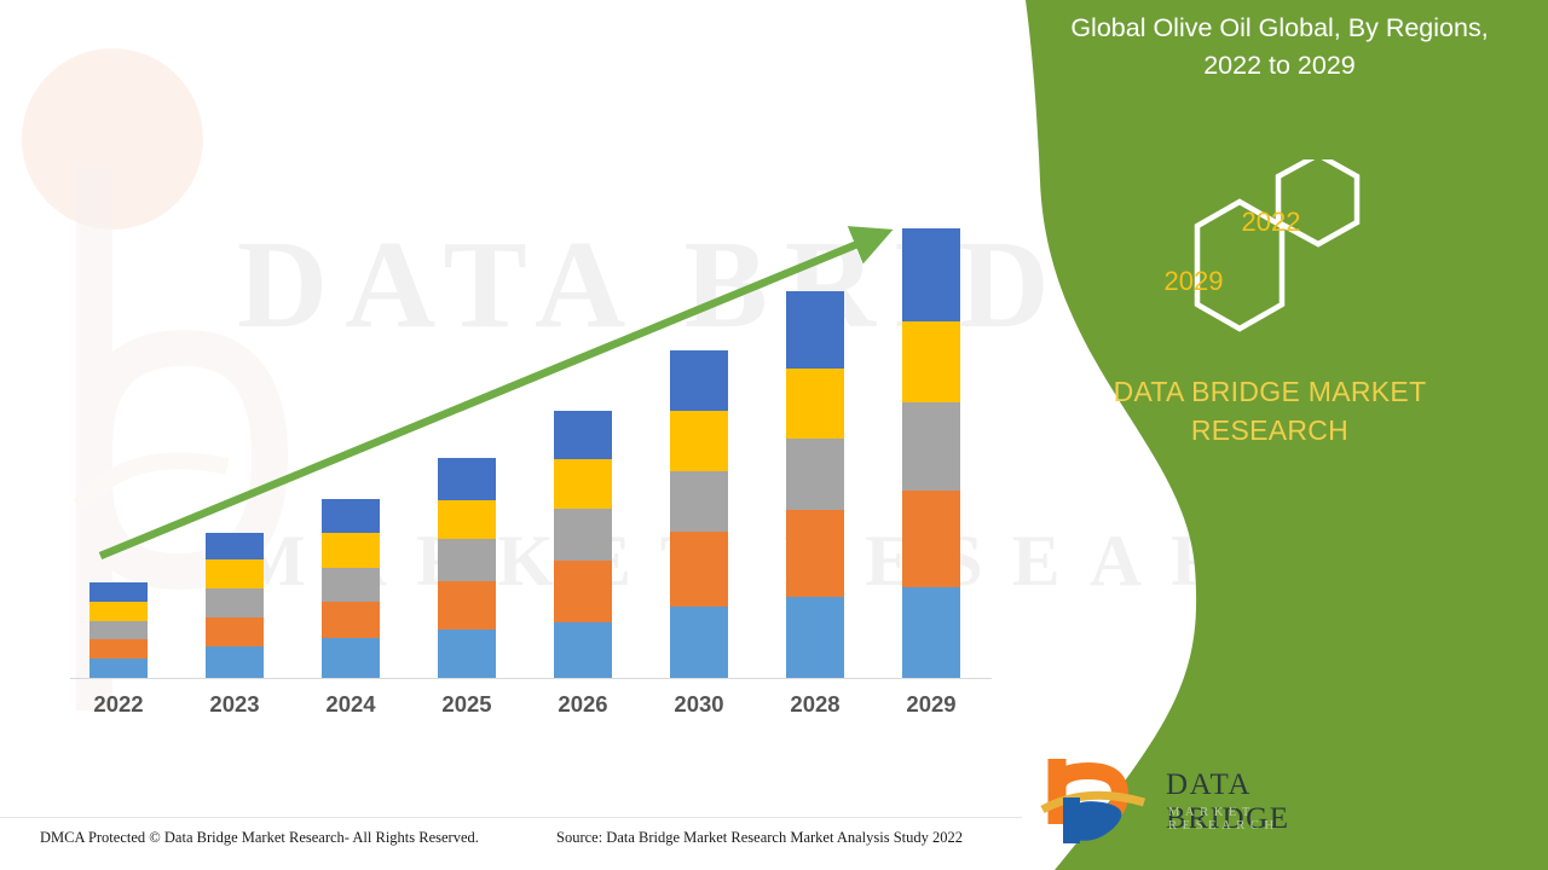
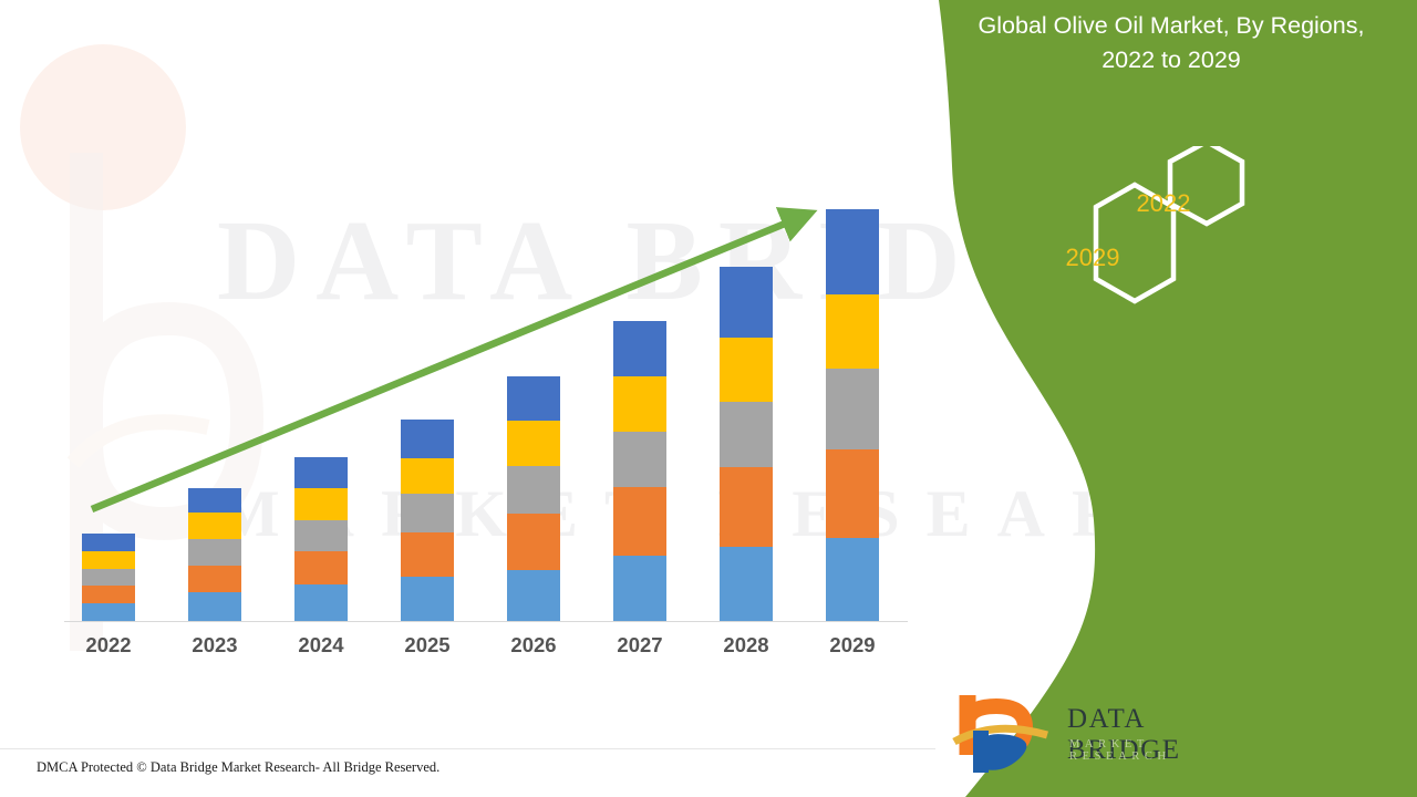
  DATA BRD
  2022
  2023
  2024
  2025
  2026
- 2030
+ 2027
  2028
  2029
- DMCA Protected © Data Bridge Market Research- All Rights Reserved.
+ DMCA Protected © Data Bridge Market Research- All Bridge Reserved.
- Source: Data Bridge Market Research Market Analysis Study 2022
- Global Olive Oil Global, By Regions,
+ Global Olive Oil Market, By Regions,
  2022 to 2029
  2029
  2022
- DATA BRIDGE MARKET
- RESEARCH
  DATA BRIDGE
  MARKET RESEARCH
